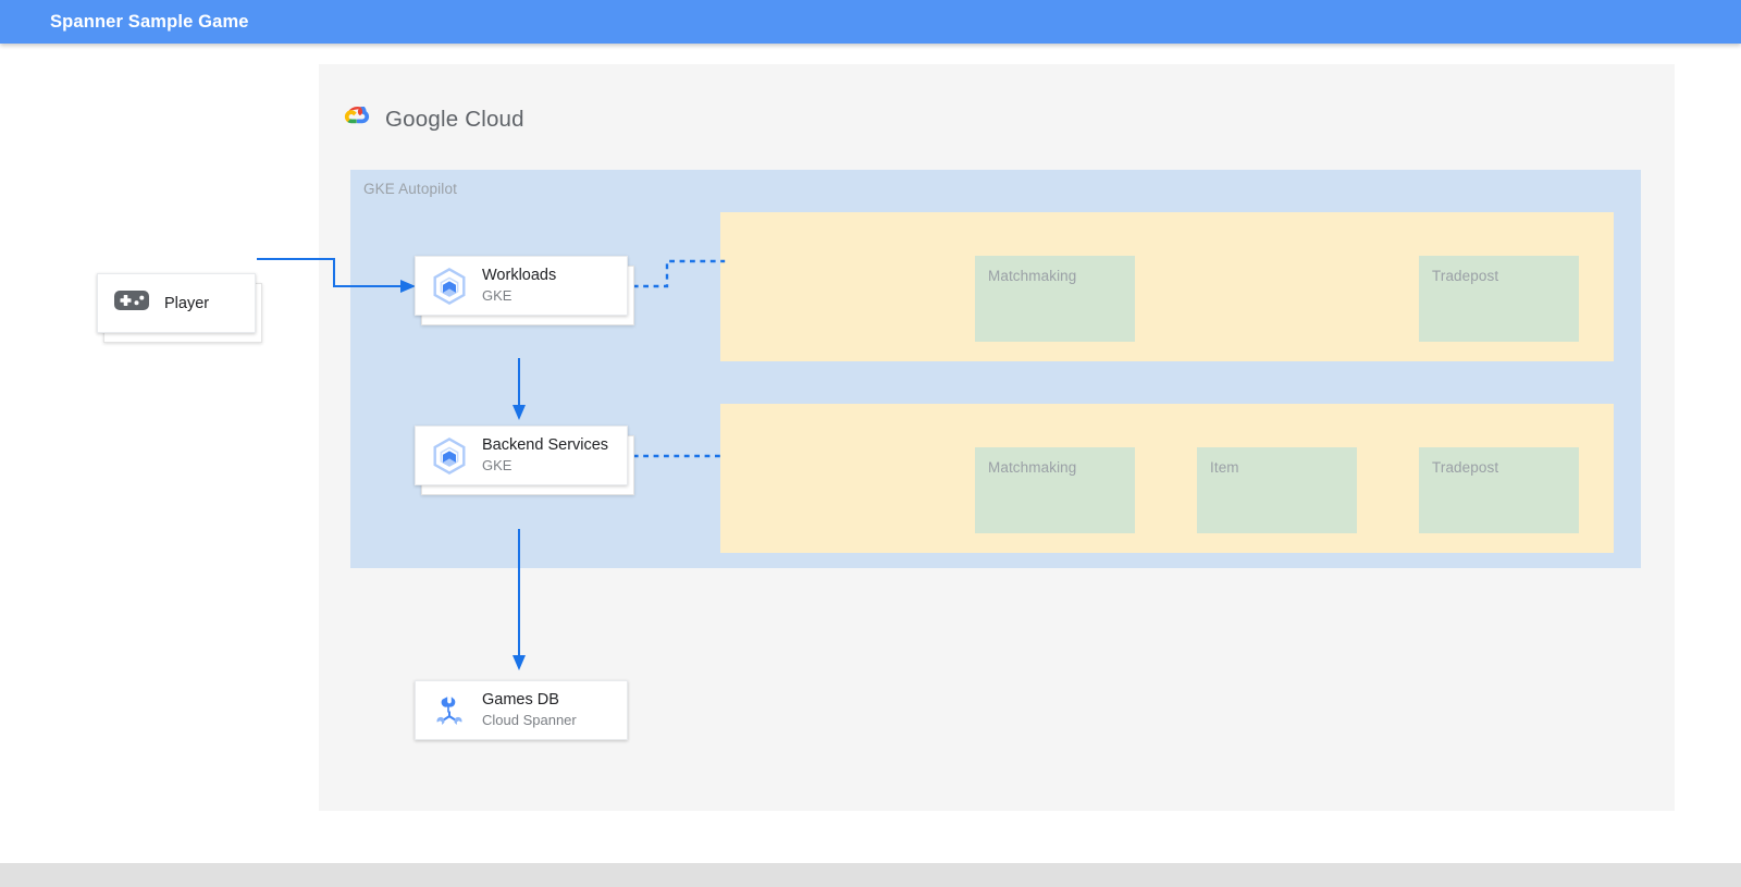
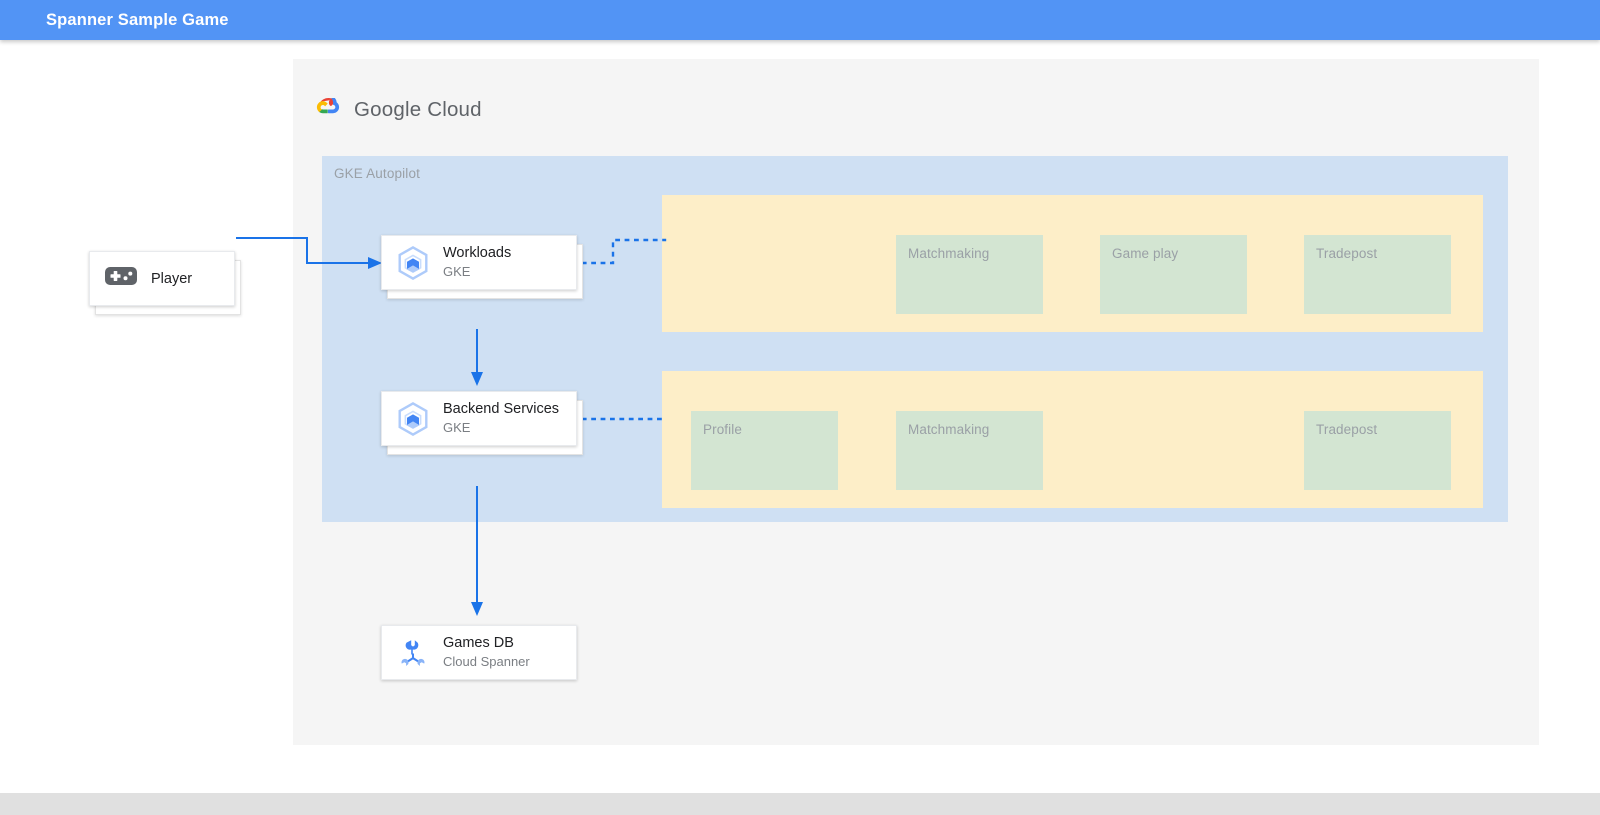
  Spanner Sample Game
  Google Cloud
  GKE Autopilot
  Matchmaking
+ Game play
  Tradepost
+ Profile
  Matchmaking
- Item
  Tradepost
  Player
  Workloads
  GKE
  Backend Services
  GKE
  Games DB
  Cloud Spanner
